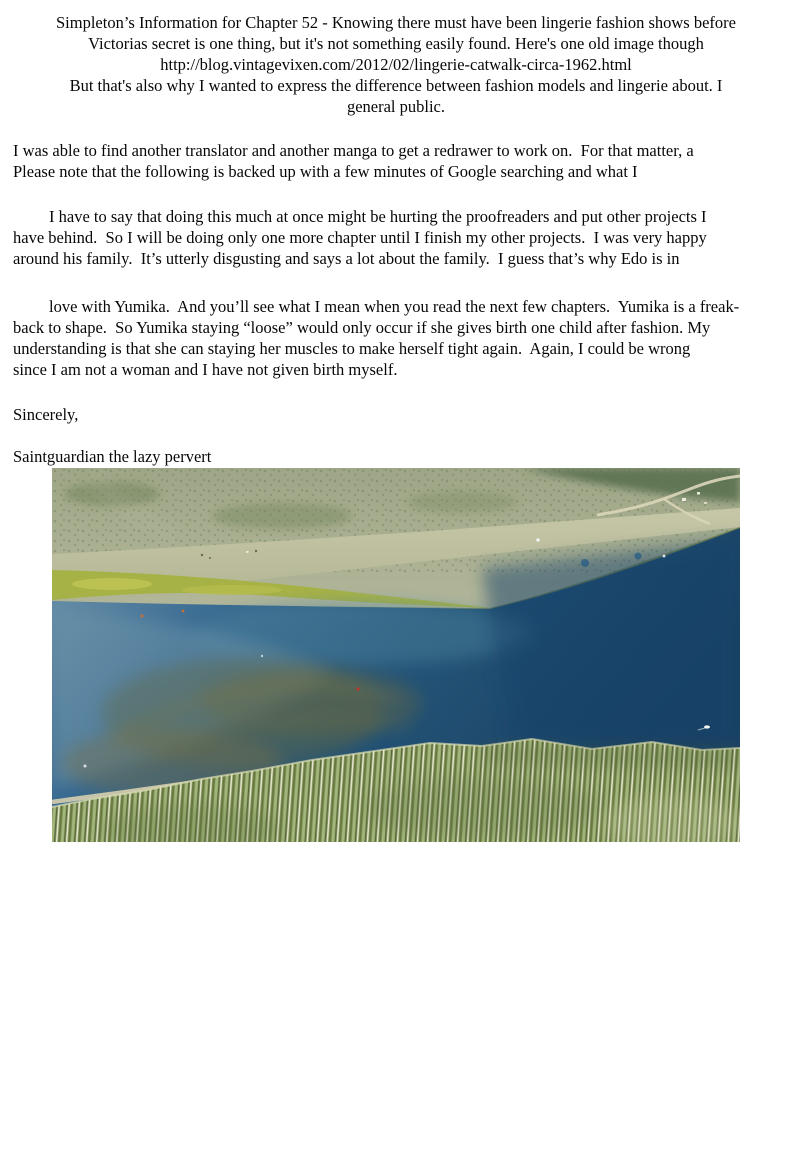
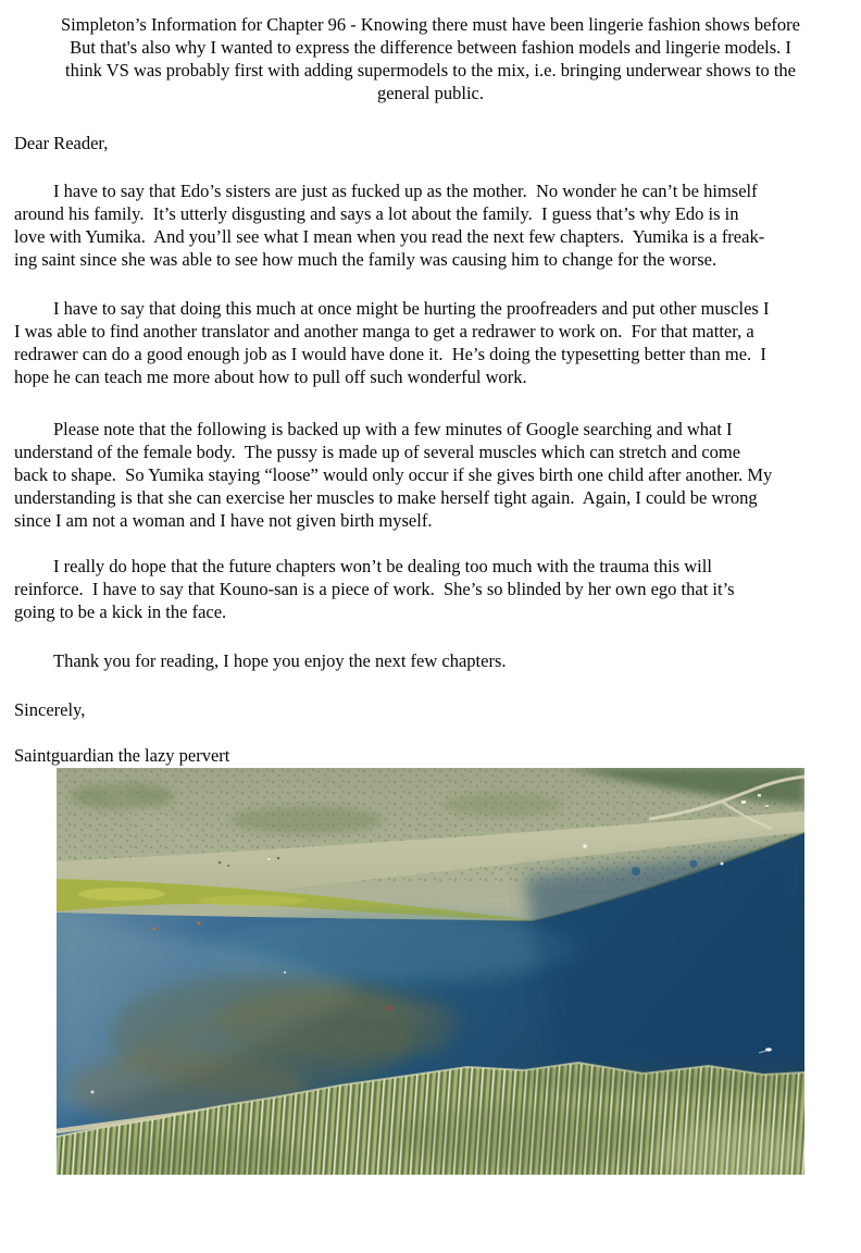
- Simpleton’s Information for Chapter 52 - Knowing there must have been lingerie fashion shows before
+ Simpleton’s Information for Chapter 96 - Knowing there must have been lingerie fashion shows before
- Victorias secret is one thing, but it's not something easily found. Here's one old image though
- http://blog.vintagevixen.com/2012/02/lingerie-catwalk-circa-1962.html
- But that's also why I wanted to express the difference between fashion models and lingerie about. I
+ But that's also why I wanted to express the difference between fashion models and lingerie models. I
+ think VS was probably first with adding supermodels to the mix, i.e. bringing underwear shows to the
  general public.
+ Dear Reader,
+ I have to say that Edo’s sisters are just as fucked up as the mother. No wonder he can’t be himself
- I was able to find another translator and another manga to get a redrawer to work on. For that matter, a
+ around his family. It’s utterly disgusting and says a lot about the family. I guess that’s why Edo is in
- Please note that the following is backed up with a few minutes of Google searching and what I
+ love with Yumika. And you’ll see what I mean when you read the next few chapters. Yumika is a freak-
+ ing saint since she was able to see how much the family was causing him to change for the worse.
- I have to say that doing this much at once might be hurting the proofreaders and put other projects I
+ I have to say that doing this much at once might be hurting the proofreaders and put other muscles I
- have behind. So I will be doing only one more chapter until I finish my other projects. I was very happy
- around his family. It’s utterly disgusting and says a lot about the family. I guess that’s why Edo is in
+ I was able to find another translator and another manga to get a redrawer to work on. For that matter, a
+ redrawer can do a good enough job as I would have done it. He’s doing the typesetting better than me. I
+ hope he can teach me more about how to pull off such wonderful work.
- love with Yumika. And you’ll see what I mean when you read the next few chapters. Yumika is a freak-
+ Please note that the following is backed up with a few minutes of Google searching and what I
+ understand of the female body. The pussy is made up of several muscles which can stretch and come
- back to shape. So Yumika staying “loose” would only occur if she gives birth one child after fashion. My
+ back to shape. So Yumika staying “loose” would only occur if she gives birth one child after another. My
- understanding is that she can staying her muscles to make herself tight again. Again, I could be wrong
+ understanding is that she can exercise her muscles to make herself tight again. Again, I could be wrong
  since I am not a woman and I have not given birth myself.
+ I really do hope that the future chapters won’t be dealing too much with the trauma this will
+ reinforce. I have to say that Kouno-san is a piece of work. She’s so blinded by her own ego that it’s
+ going to be a kick in the face.
+ Thank you for reading, I hope you enjoy the next few chapters.
  Sincerely,
  Saintguardian the lazy pervert
